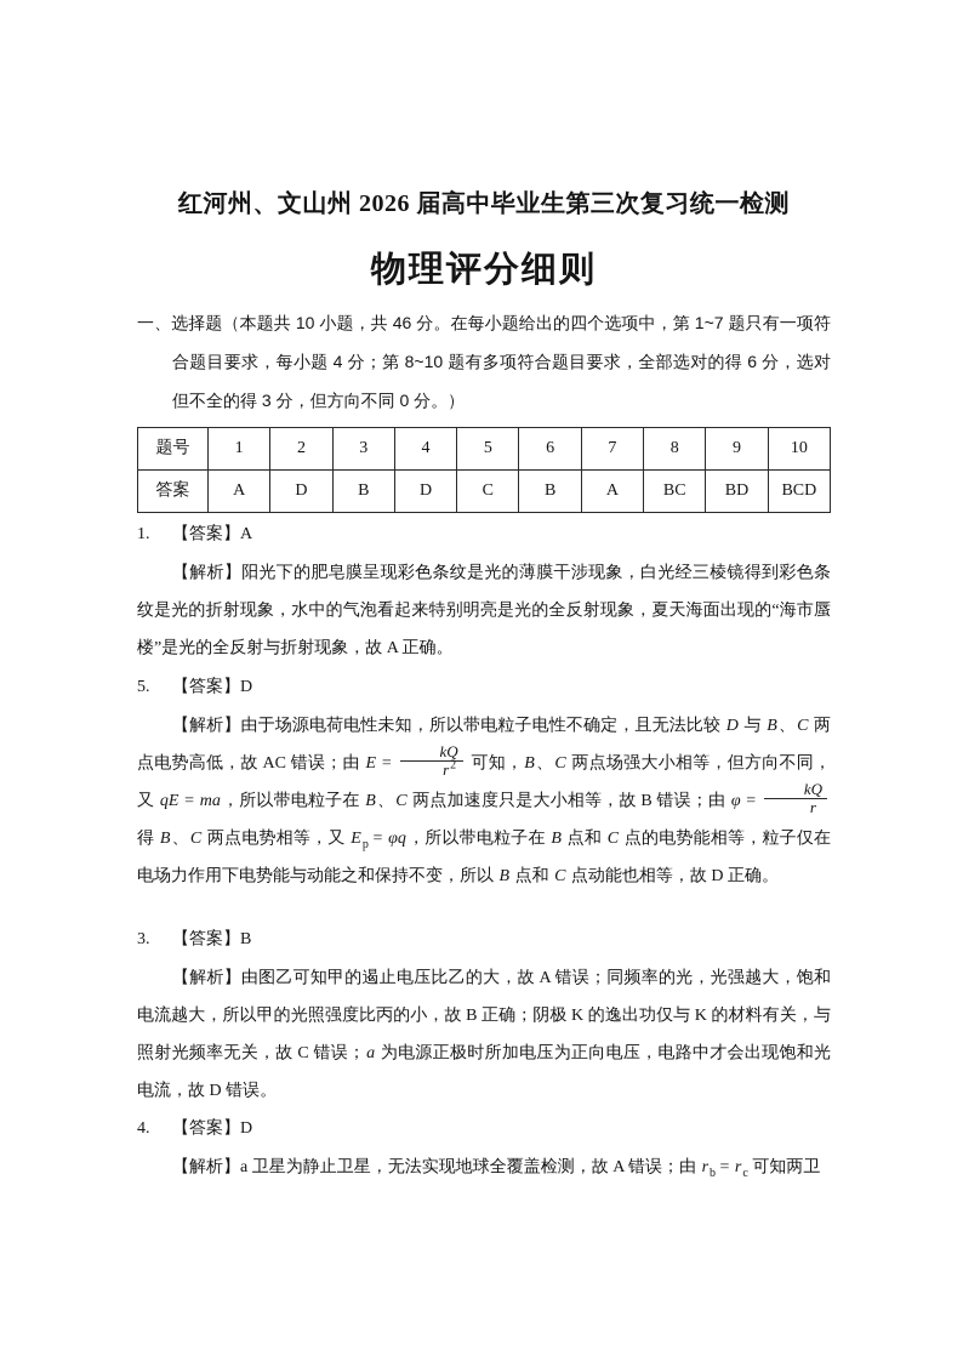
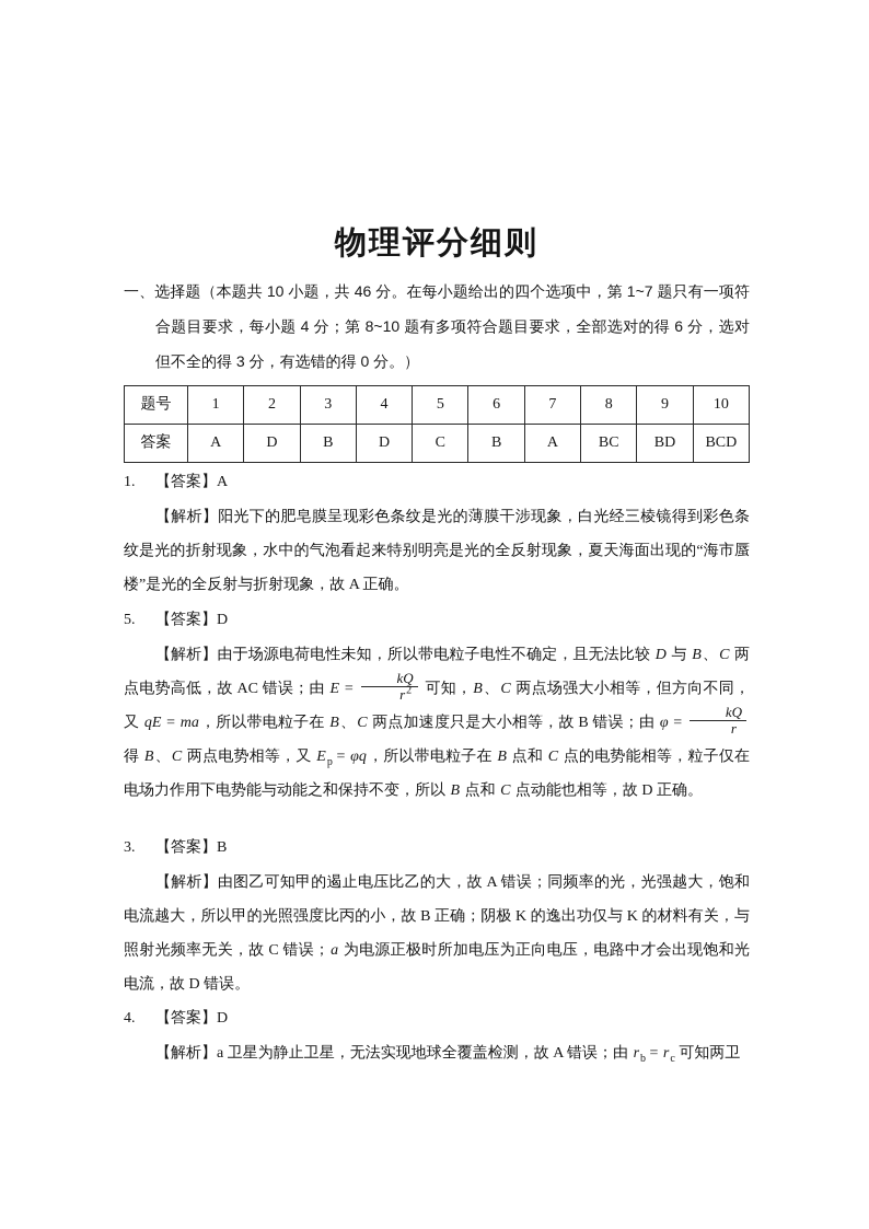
- 红河州、文山州 2026 届高中毕业生第三次复习统一检测
  物理评分细则
- 一、选择题（本题共 10 小题，共 46 分。在每小题给出的四个选项中，第 1~7 题只有一项符合题目要求，每小题 4 分；第 8~10 题有多项符合题目要求，全部选对的得 6 分，选对但不全的得 3 分，但方向不同 0 分。）
+ 一、选择题（本题共 10 小题，共 46 分。在每小题给出的四个选项中，第 1~7 题只有一项符合题目要求，每小题 4 分；第 8~10 题有多项符合题目要求，全部选对的得 6 分，选对但不全的得 3 分，有选错的得 0 分。）
  题号	1	2	3	4	5	6	7	8	9	10
  答案	A	D	B	D	C	B	A	BC	BD	BCD
  1. 【答案】A
  【解析】阳光下的肥皂膜呈现彩色条纹是光的薄膜干涉现象，白光经三棱镜得到彩色条纹是光的折射现象，水中的气泡看起来特别明亮是光的全反射现象，夏天海面出现的“海市蜃楼”是光的全反射与折射现象，故 A 正确。
  5. 【答案】D
  【解析】由于场源电荷电性未知，所以带电粒子电性不确定，且无法比较 D 与 B、C 两点电势高低，故 AC 错误；由 E =
  kQ
  r2
  可知，B、C 两点场强大小相等，但方向不同，又 qE = ma，所以带电粒子在 B、C 两点加速度只是大小相等，故 B 错误；由 φ =
  kQ
  r
  得 B、C 两点电势相等，又 Ep = φq，所以带电粒子在 B 点和 C 点的电势能相等，粒子仅在电场力作用下电势能与动能之和保持不变，所以 B 点和 C 点动能也相等，故 D 正确。
  3. 【答案】B
  【解析】由图乙可知甲的遏止电压比乙的大，故 A 错误；同频率的光，光强越大，饱和电流越大，所以甲的光照强度比丙的小，故 B 正确；阴极 K 的逸出功仅与 K 的材料有关，与照射光频率无关，故 C 错误；a 为电源正极时所加电压为正向电压，电路中才会出现饱和光电流，故 D 错误。
  4. 【答案】D
  【解析】a 卫星为静止卫星，无法实现地球全覆盖检测，故 A 错误；由 rb = rc 可知两卫
